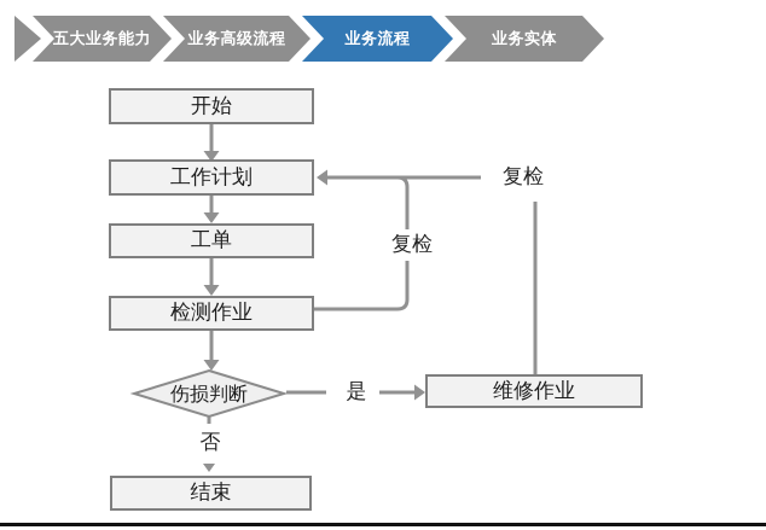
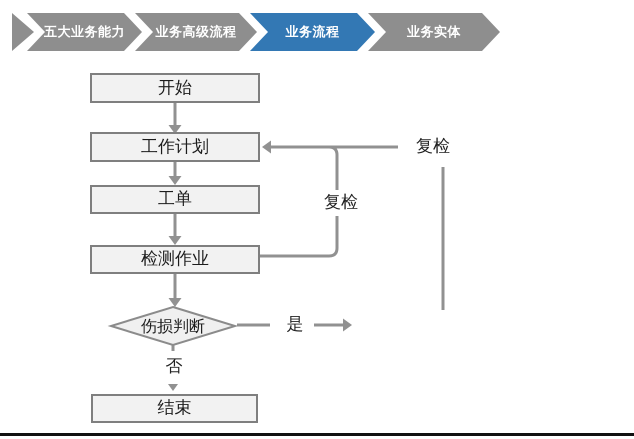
  五大业务能力
  业务高级流程
  业务流程
  业务实体
  开始
  工作计划
  工单
  检测作业
- 维修作业
  结束
  伤损判断
  复检
  复检
  是
  否
